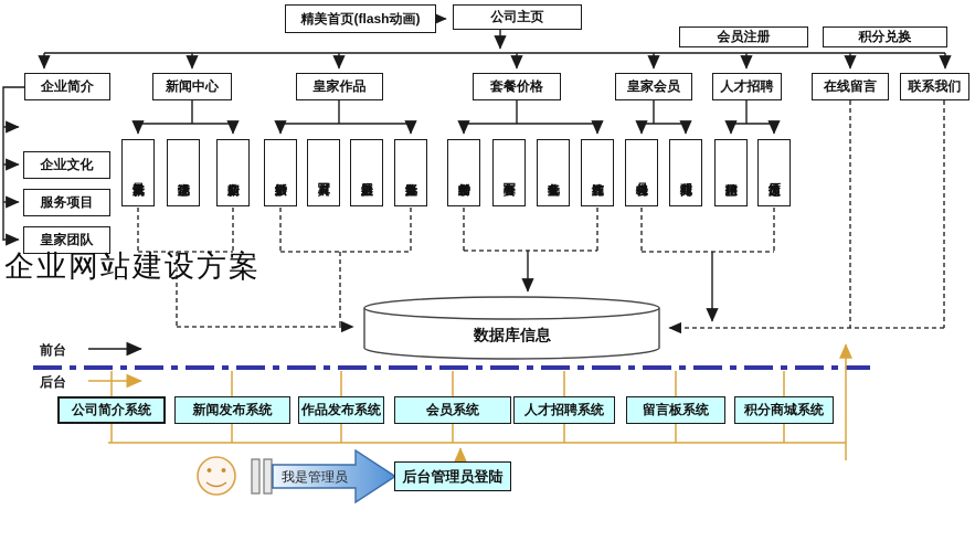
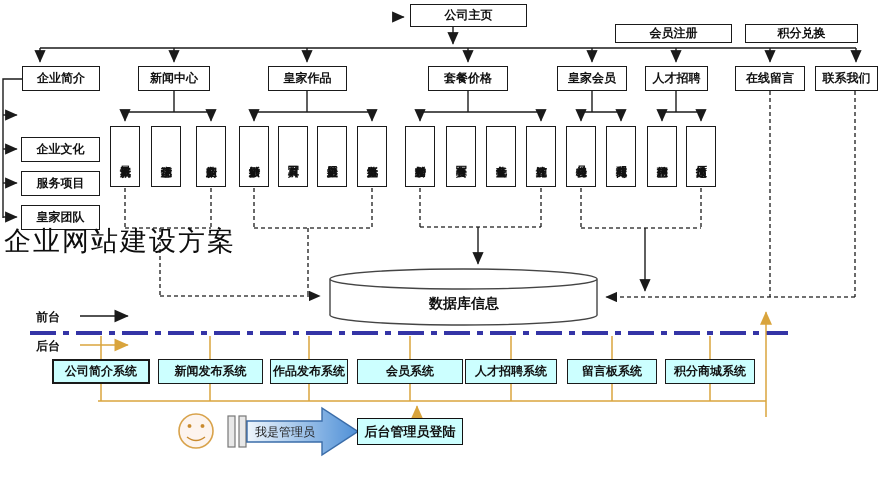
  企业网站建设方案
- 精美首页(flash动画)
  公司主页
  会员注册
  积分兑换
  企业简介
  新闻中心
  皇家作品
  套餐价格
  皇家会员
  人才招聘
  在线留言
  联系我们
  企业文化
  服务项目
  皇家团队
  数据库信息
  前台
  后台
  公司简介系统
  新闻发布系统
  作品发布系统
  会员系统
  人才招聘系统
  留言板系统
  积分商城系统
  我是管理员
  后台管理员登陆
